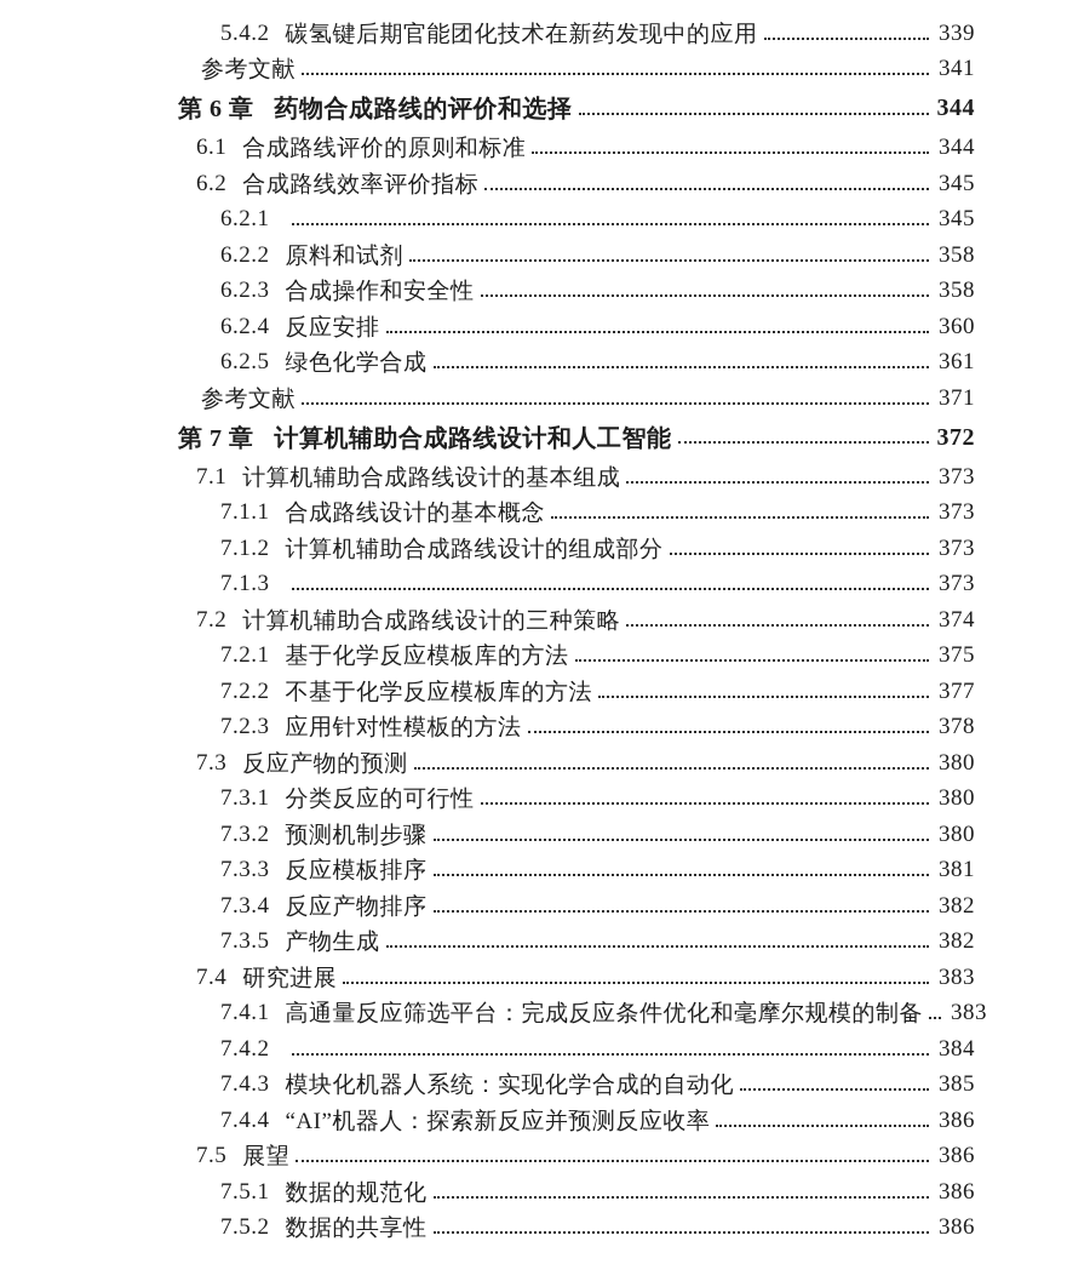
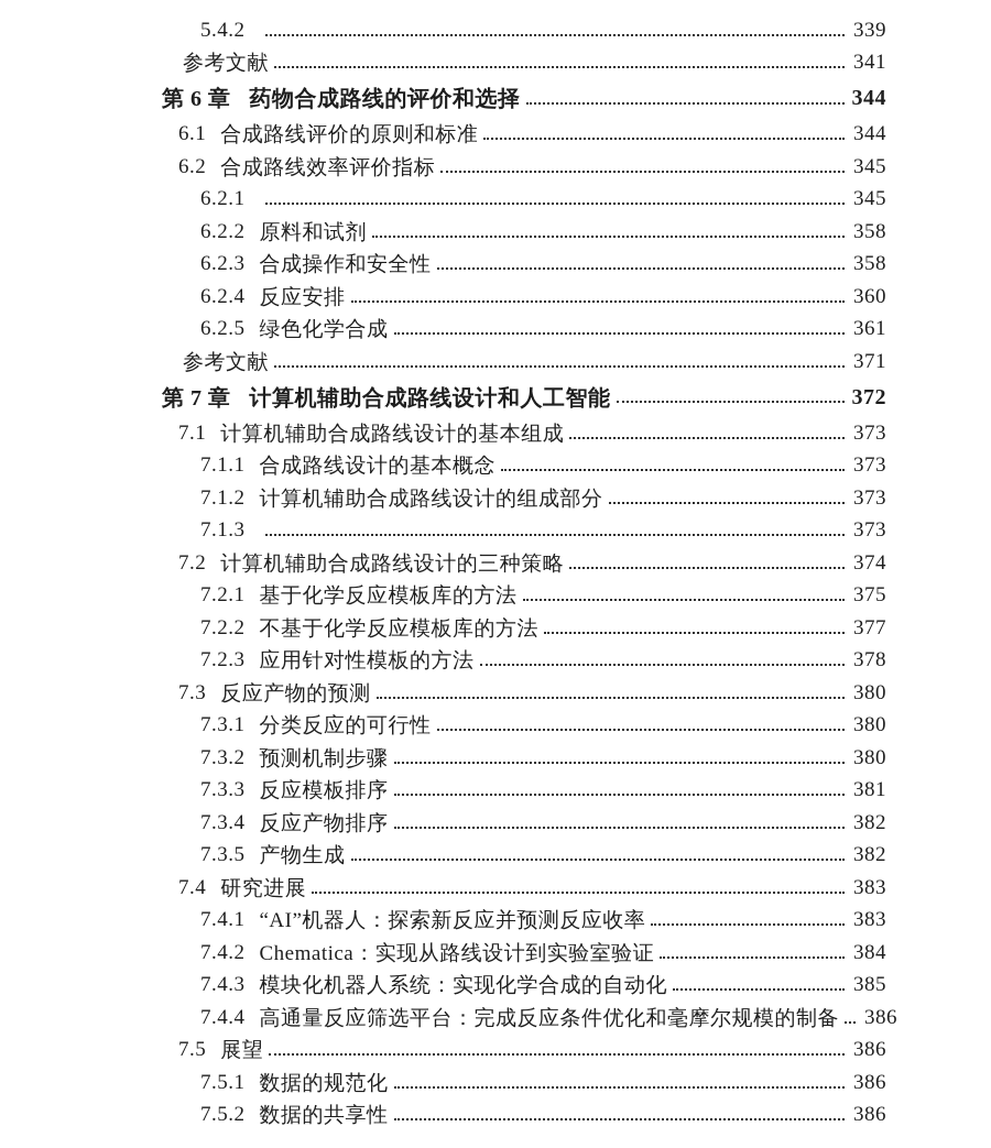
  5.4.2
- 碳氢键后期官能团化技术在新药发现中的应用
  339
  参考文献
  341
  第 6 章
  药物合成路线的评价和选择
  344
  6.1
  合成路线评价的原则和标准
  344
  6.2
  合成路线效率评价指标
  345
  6.2.1
  345
  6.2.2
  原料和试剂
  358
  6.2.3
  合成操作和安全性
  358
  6.2.4
  反应安排
  360
  6.2.5
  绿色化学合成
  361
  参考文献
  371
  第 7 章
  计算机辅助合成路线设计和人工智能
  372
  7.1
  计算机辅助合成路线设计的基本组成
  373
  7.1.1
  合成路线设计的基本概念
  373
  7.1.2
  计算机辅助合成路线设计的组成部分
  373
  7.1.3
  373
  7.2
  计算机辅助合成路线设计的三种策略
  374
  7.2.1
  基于化学反应模板库的方法
  375
  7.2.2
  不基于化学反应模板库的方法
  377
  7.2.3
  应用针对性模板的方法
  378
  7.3
  反应产物的预测
  380
  7.3.1
  分类反应的可行性
  380
  7.3.2
  预测机制步骤
  380
  7.3.3
  反应模板排序
  381
  7.3.4
  反应产物排序
  382
  7.3.5
  产物生成
  382
  7.4
  研究进展
  383
  7.4.1
- 高通量反应筛选平台：完成反应条件优化和毫摩尔规模的制备
+ “AI”机器人：探索新反应并预测反应收率
  383
  7.4.2
+ Chematica：实现从路线设计到实验室验证
  384
  7.4.3
  模块化机器人系统：实现化学合成的自动化
  385
  7.4.4
- “AI”机器人：探索新反应并预测反应收率
+ 高通量反应筛选平台：完成反应条件优化和毫摩尔规模的制备
  386
  7.5
  展望
  386
  7.5.1
  数据的规范化
  386
  7.5.2
  数据的共享性
  386
